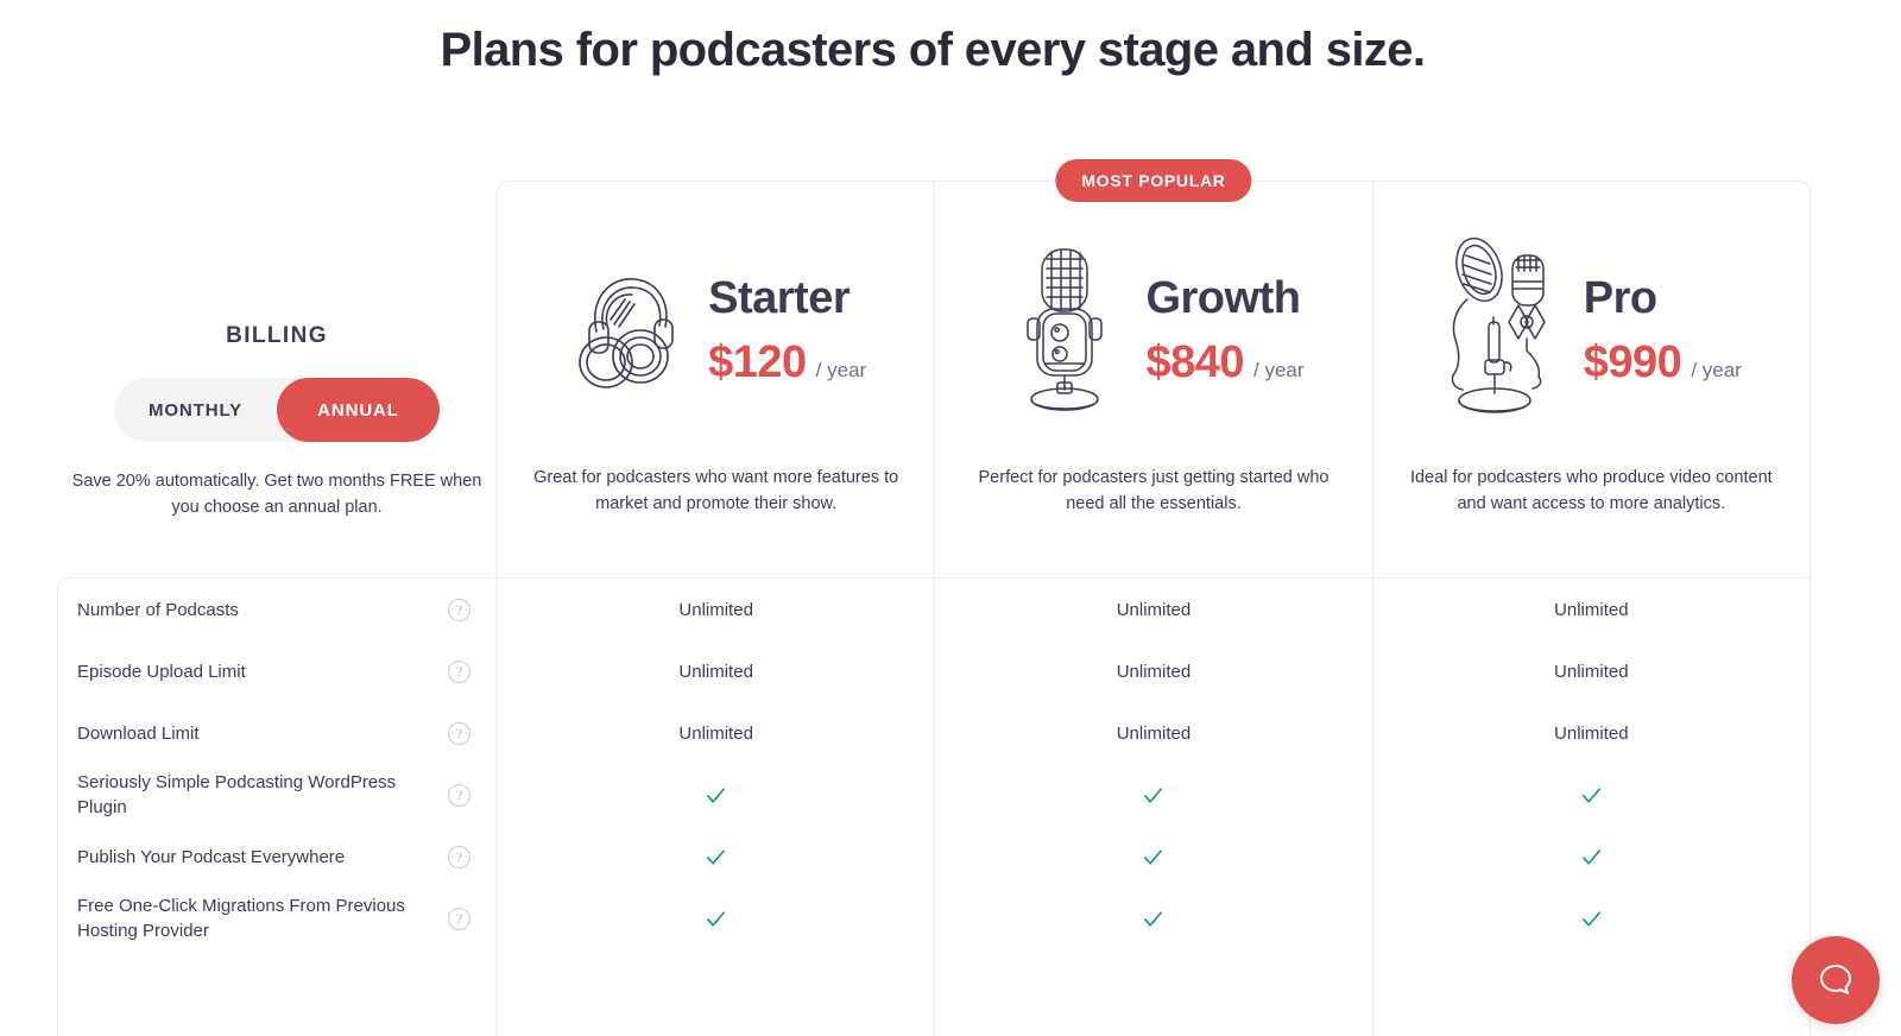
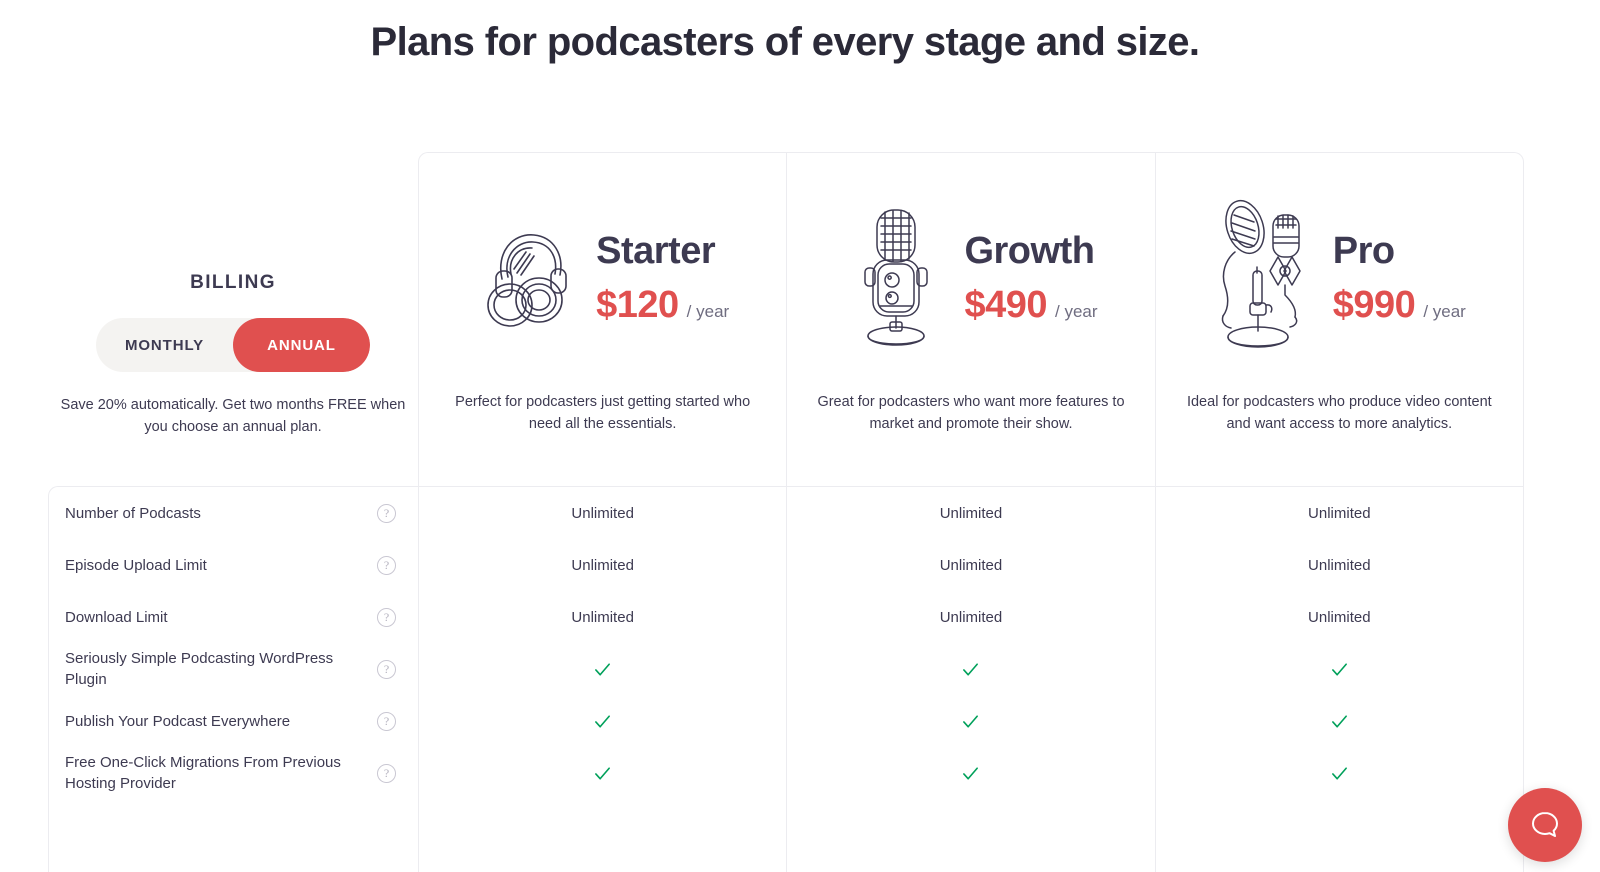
  Plans for podcasters of every stage and size.
  BILLING
  MONTHLY
  ANNUAL
  Save 20% automatically. Get two months FREE when you choose an annual plan.
  Number of Podcasts
  ?
  Episode Upload Limit
  ?
  Download Limit
  ?
  Seriously Simple Podcasting WordPress Plugin
  ?
  Publish Your Podcast Everywhere
  ?
  Free One-Click Migrations From Previous Hosting Provider
  ?
  Starter
  $120
  / year
- Great for podcasters who want more features to market and promote their show.
+ Perfect for podcasters just getting started who need all the essentials.
  Unlimited
  Unlimited
  Unlimited
- MOST POPULAR
  Growth
- $840
+ $490
  / year
- Perfect for podcasters just getting started who need all the essentials.
+ Great for podcasters who want more features to market and promote their show.
  Unlimited
  Unlimited
  Unlimited
  Pro
  $990
  / year
  Ideal for podcasters who produce video content and want access to more analytics.
  Unlimited
  Unlimited
  Unlimited
